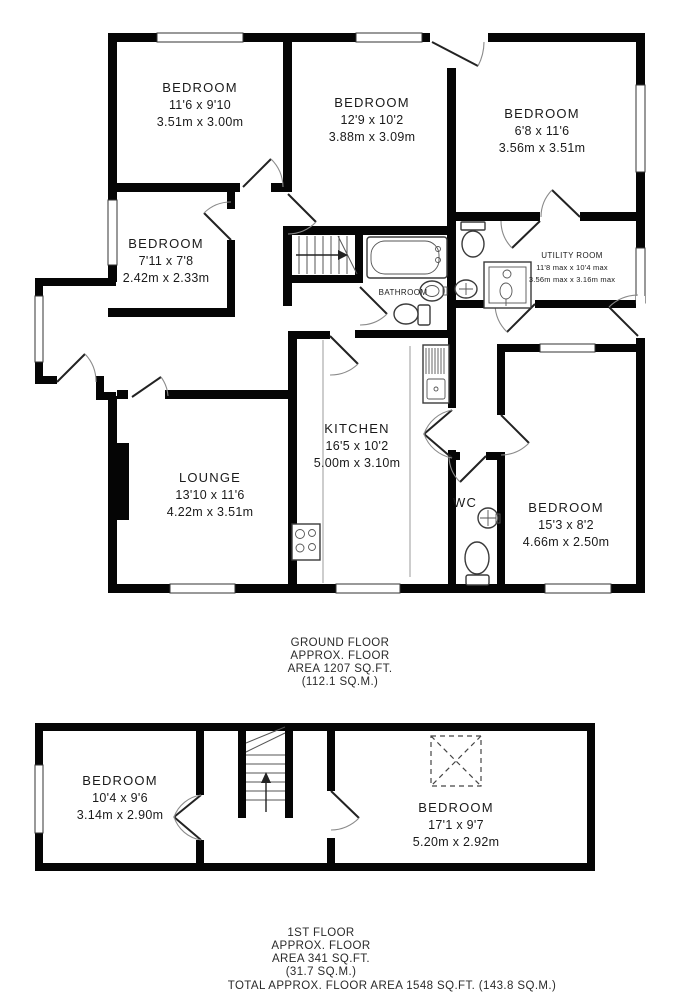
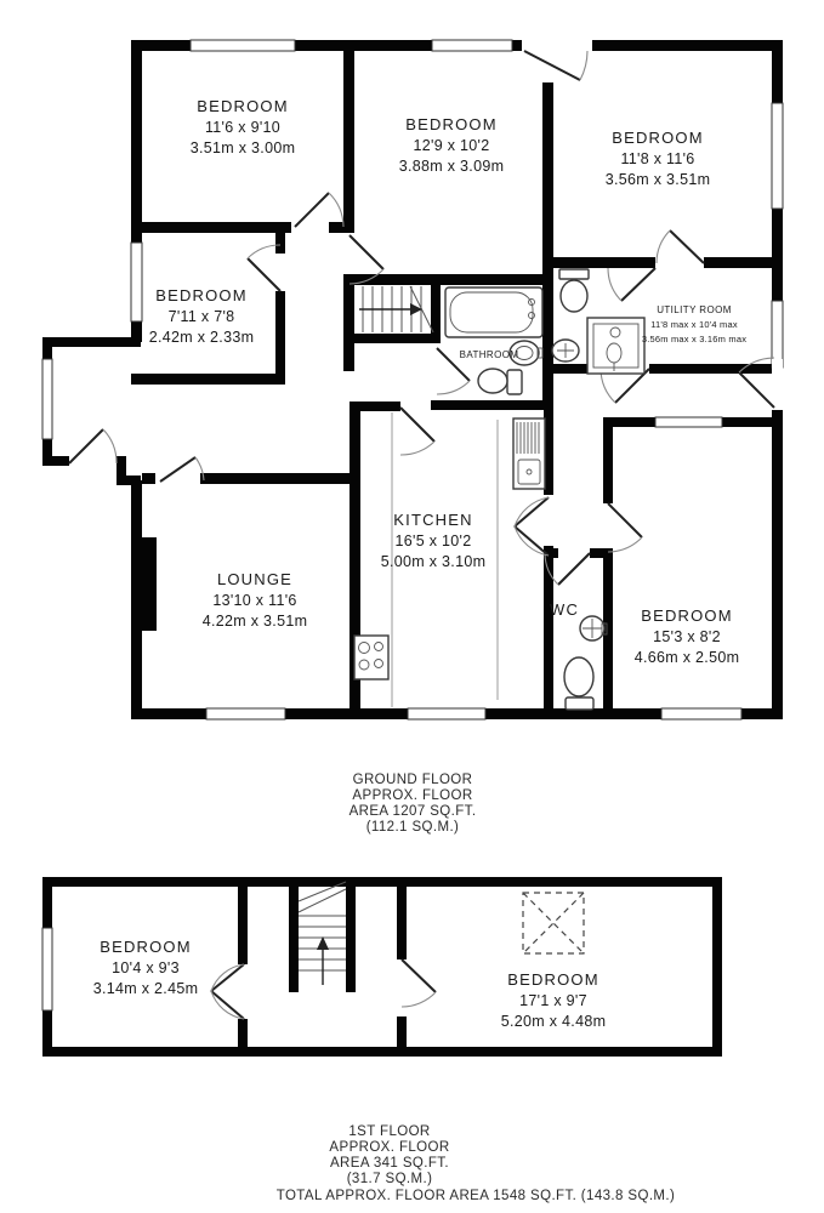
  BEDROOM
  11'6 x 9'10
  3.51m x 3.00m
  BEDROOM
  12'9 x 10'2
  3.88m x 3.09m
  BEDROOM
- 6'8 x 11'6
+ 11'8 x 11'6
  3.56m x 3.51m
  BEDROOM
  7'11 x 7'8
  2.42m x 2.33m
  UTILITY ROOM
  11'8 max x 10'4 max
  3.56m max x 3.16m max
  BATHROOM
  KITCHEN
  16'5 x 10'2
  5.00m x 3.10m
  WC
  LOUNGE
  13'10 x 11'6
  4.22m x 3.51m
  BEDROOM
  15'3 x 8'2
  4.66m x 2.50m
  GROUND FLOOR
  APPROX. FLOOR
  AREA 1207 SQ.FT.
  (112.1 SQ.M.)
  BEDROOM
- 10'4 x 9'6
+ 10'4 x 9'3
- 3.14m x 2.90m
+ 3.14m x 2.45m
  BEDROOM
  17'1 x 9'7
- 5.20m x 2.92m
+ 5.20m x 4.48m
  1ST FLOOR
  APPROX. FLOOR
  AREA 341 SQ.FT.
  (31.7 SQ.M.)
  TOTAL APPROX. FLOOR AREA 1548 SQ.FT. (143.8 SQ.M.)
